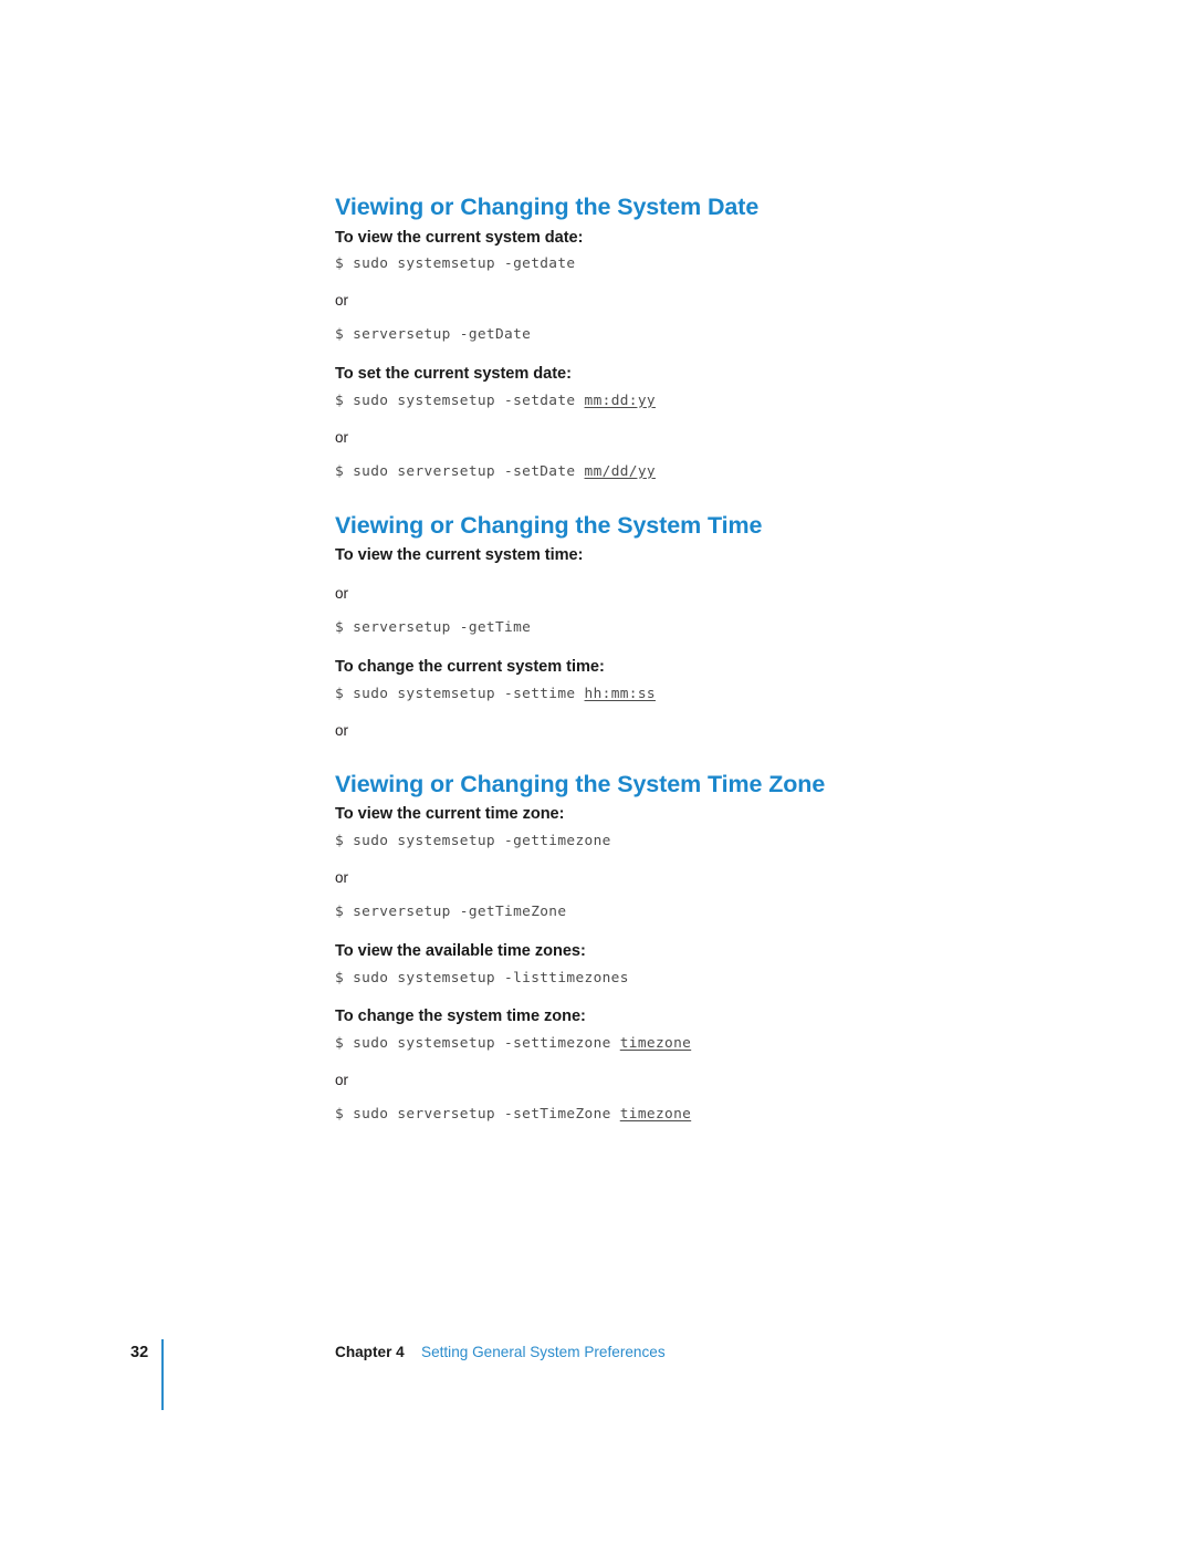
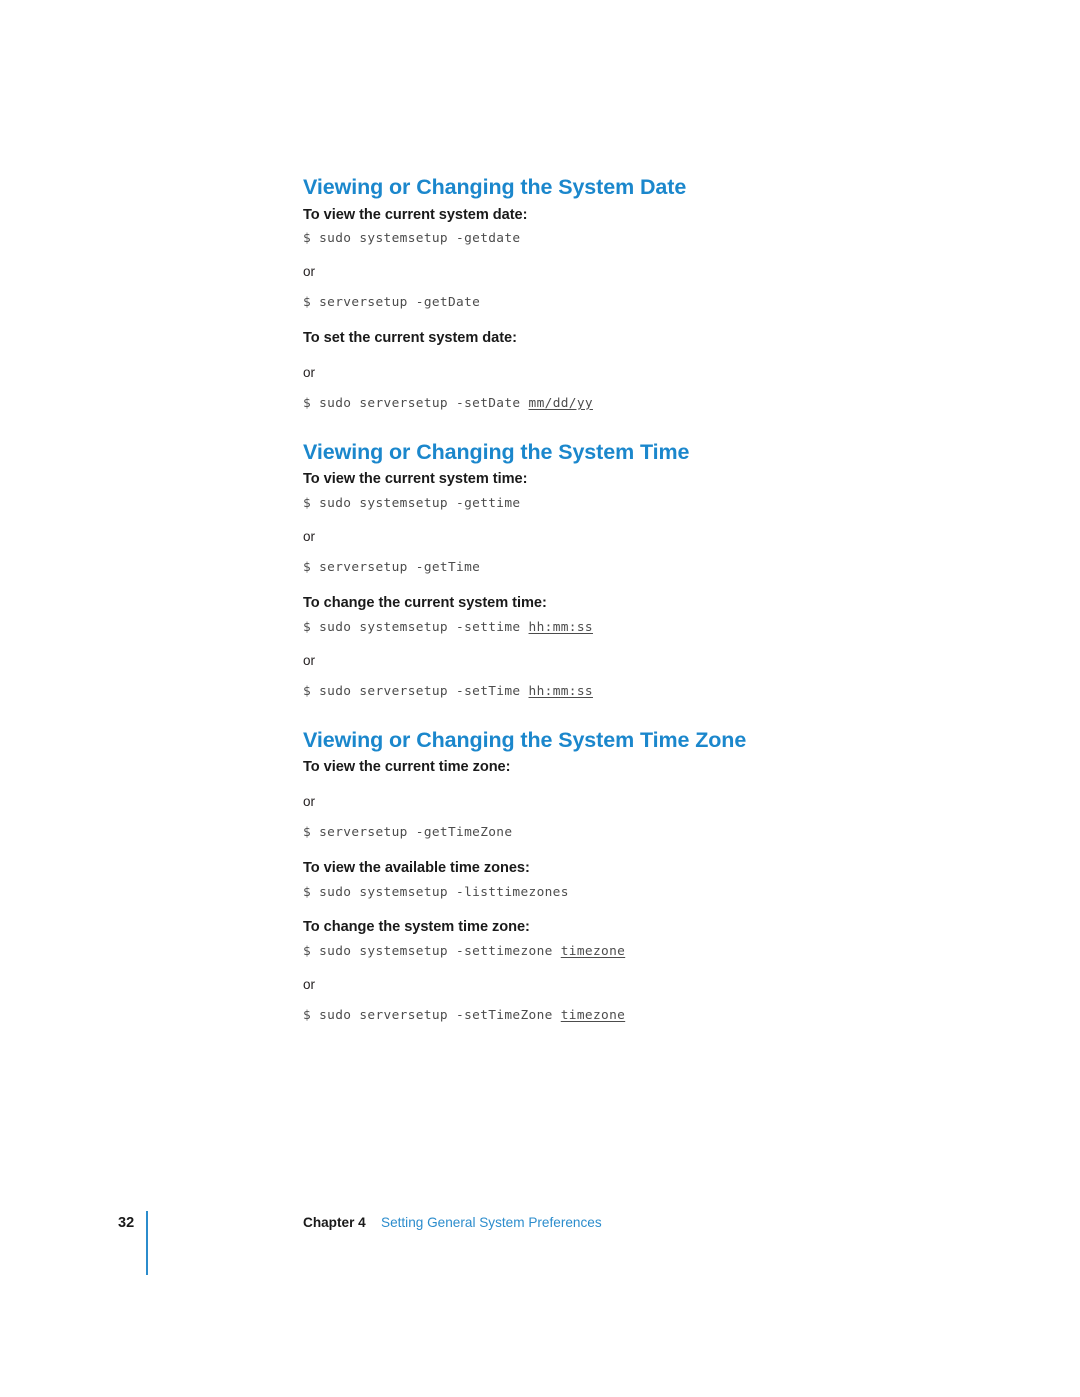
  Viewing or Changing the System Date
  To view the current system date:
  $ sudo systemsetup -getdate
  or
  $ serversetup -getDate
  To set the current system date:
- $ sudo systemsetup -setdate mm:dd:yy
  or
  $ sudo serversetup -setDate mm/dd/yy
  Viewing or Changing the System Time
  To view the current system time:
+ $ sudo systemsetup -gettime
  or
  $ serversetup -getTime
  To change the current system time:
  $ sudo systemsetup -settime hh:mm:ss
  or
+ $ sudo serversetup -setTime hh:mm:ss
  Viewing or Changing the System Time Zone
  To view the current time zone:
- $ sudo systemsetup -gettimezone
  or
  $ serversetup -getTimeZone
  To view the available time zones:
  $ sudo systemsetup -listtimezones
  To change the system time zone:
  $ sudo systemsetup -settimezone timezone
  or
  $ sudo serversetup -setTimeZone timezone
  32
  Chapter 4
  Setting General System Preferences
